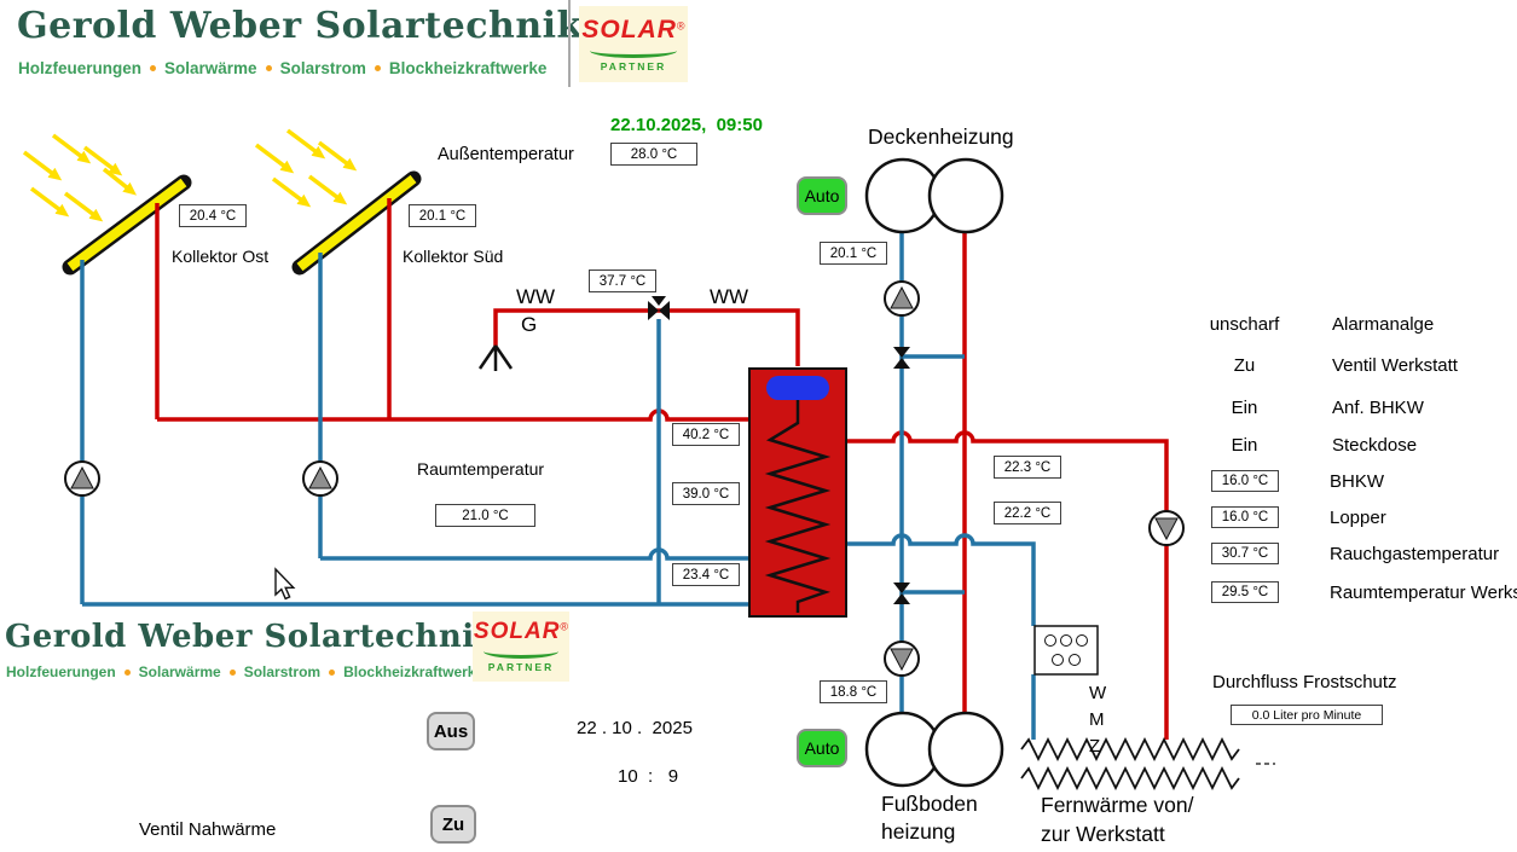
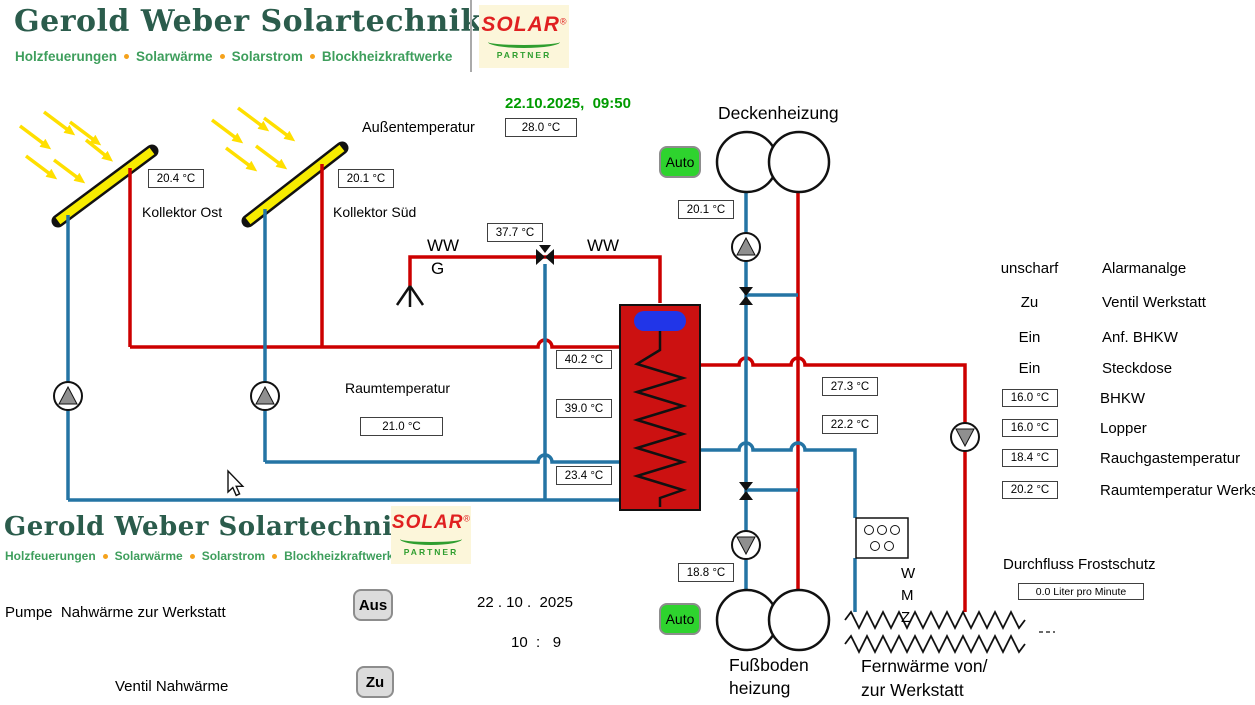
  Gerold Weber Solartechni
  Holzfeuerungen
  Solarwärme
  Solarstrom
  Blockheizkraftwerke
  SOLAR®
  PARTNER
  22.10.2025, 09:50
  Außentemperatur
  28.0 °C
  Deckenheizung
  Auto
  20.1 °C
  Kollektor Ost
  20.4 °C
  Kollektor Süd
  20.1 °C
  WW
  G
  WW
  37.7 °C
  40.2 °C
  39.0 °C
  23.4 °C
  Raumtemperatur
  21.0 °C
- 22.3 °C
+ 27.3 °C
  22.2 °C
  unscharf
  Alarmanalge
  Zu
  Ventil Werkstatt
  Ein
  Anf. BHKW
  Ein
  Steckdose
  16.0 °C
  BHKW
  16.0 °C
  Lopper
- 30.7 °C
+ 18.4 °C
  Rauchgastemperatur
- 29.5 °C
+ 20.2 °C
  Raumtemperatur Werk
  Gerold Weber Solartechni
  Holzfeuerungen
  Solarwärme
  Solarstrom
  Blockheizkraftwer
  SOLAR®
  PARTNER
+ Pumpe Nahwärme zur Werkstatt
  Aus
  22 . 10 . 2025
  10 : 9
  Ventil Nahwärme
  Zu
  Auto
  18.8 °C
  Fußboden
  heizung
  Fernwärme von/
  zur Werkstatt
  W
  M
  Z
  Durchfluss Frostschutz
  0.0 Liter pro Minute
